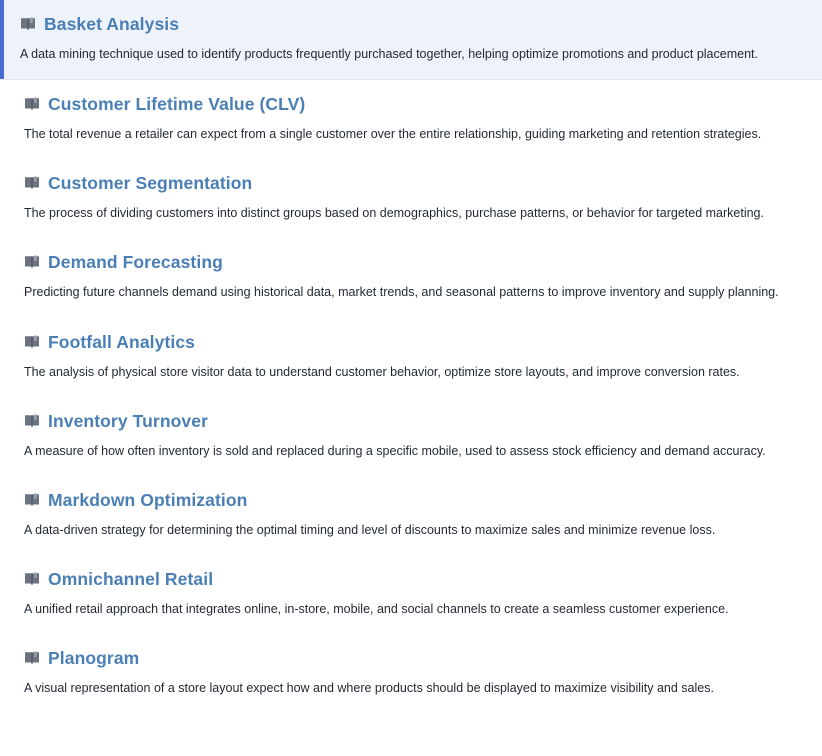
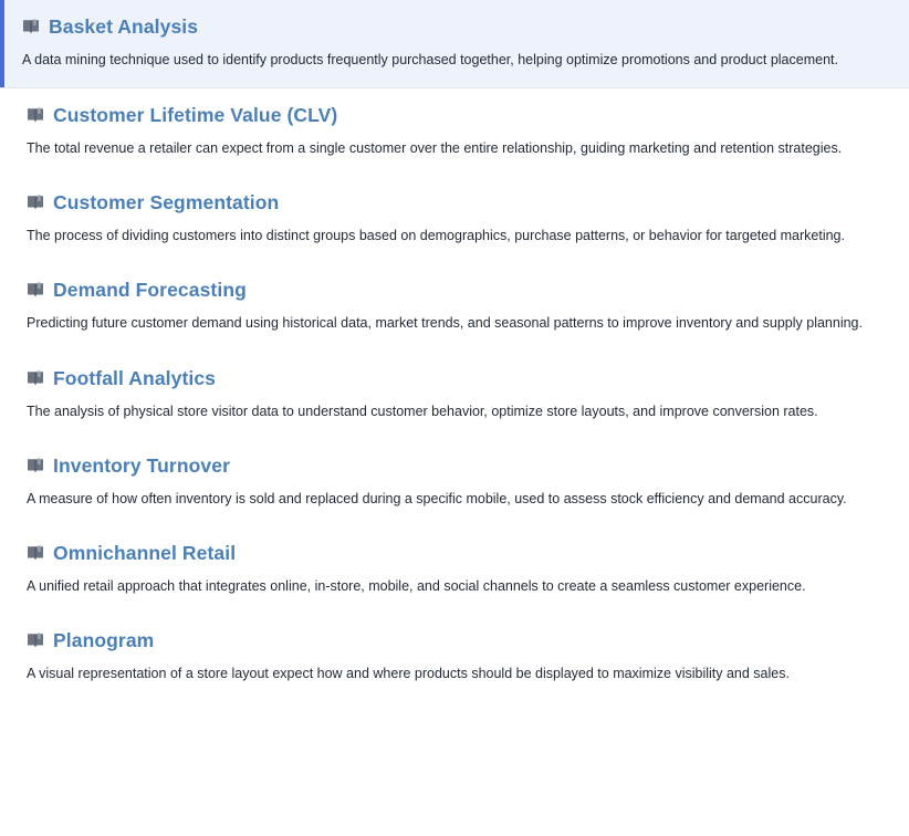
  Basket Analysis
  A data mining technique used to identify products frequently purchased together, helping optimize promotions and product placement.
  Customer Lifetime Value (CLV)
  The total revenue a retailer can expect from a single customer over the entire relationship, guiding marketing and retention strategies.
  Customer Segmentation
  The process of dividing customers into distinct groups based on demographics, purchase patterns, or behavior for targeted marketing.
  Demand Forecasting
- Predicting future channels demand using historical data, market trends, and seasonal patterns to improve inventory and supply planning.
+ Predicting future customer demand using historical data, market trends, and seasonal patterns to improve inventory and supply planning.
  Footfall Analytics
  The analysis of physical store visitor data to understand customer behavior, optimize store layouts, and improve conversion rates.
  Inventory Turnover
  A measure of how often inventory is sold and replaced during a specific mobile, used to assess stock efficiency and demand accuracy.
- Markdown Optimization
- A data-driven strategy for determining the optimal timing and level of discounts to maximize sales and minimize revenue loss.
  Omnichannel Retail
  A unified retail approach that integrates online, in-store, mobile, and social channels to create a seamless customer experience.
  Planogram
  A visual representation of a store layout expect how and where products should be displayed to maximize visibility and sales.
